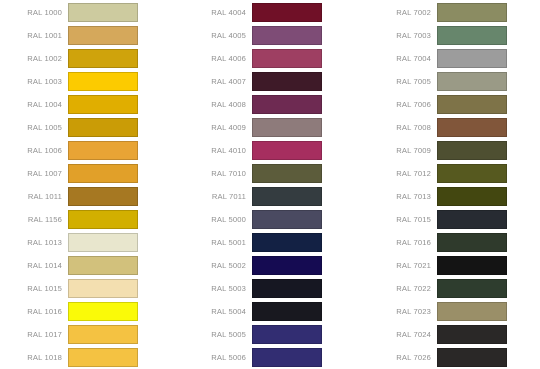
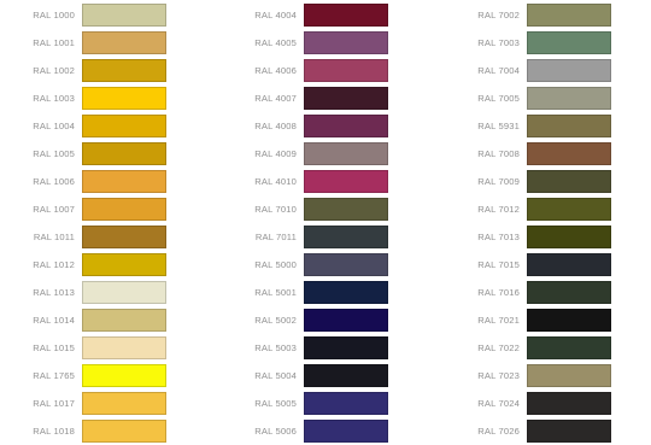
  RAL 1000
  RAL 1001
  RAL 1002
  RAL 1003
  RAL 1004
  RAL 1005
  RAL 1006
  RAL 1007
  RAL 1011
- RAL 1156
+ RAL 1012
  RAL 1013
  RAL 1014
  RAL 1015
- RAL 1016
+ RAL 1765
  RAL 1017
  RAL 1018
  RAL 4004
  RAL 4005
  RAL 4006
  RAL 4007
  RAL 4008
  RAL 4009
  RAL 4010
  RAL 7010
  RAL 7011
  RAL 5000
  RAL 5001
  RAL 5002
  RAL 5003
  RAL 5004
  RAL 5005
  RAL 5006
  RAL 7002
  RAL 7003
  RAL 7004
  RAL 7005
- RAL 7006
+ RAL 5931
  RAL 7008
  RAL 7009
  RAL 7012
  RAL 7013
  RAL 7015
  RAL 7016
  RAL 7021
  RAL 7022
  RAL 7023
  RAL 7024
  RAL 7026
